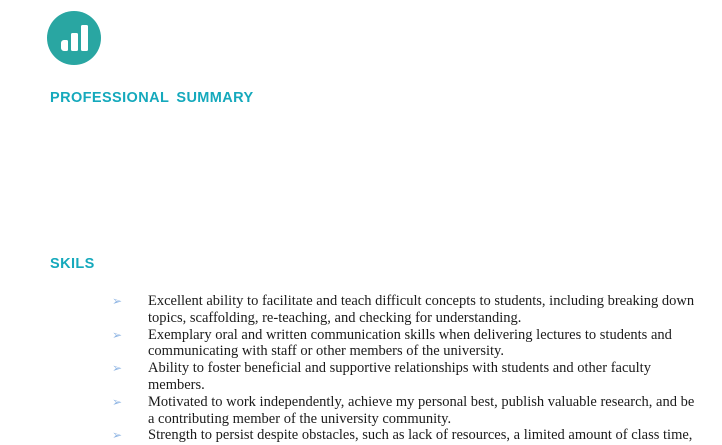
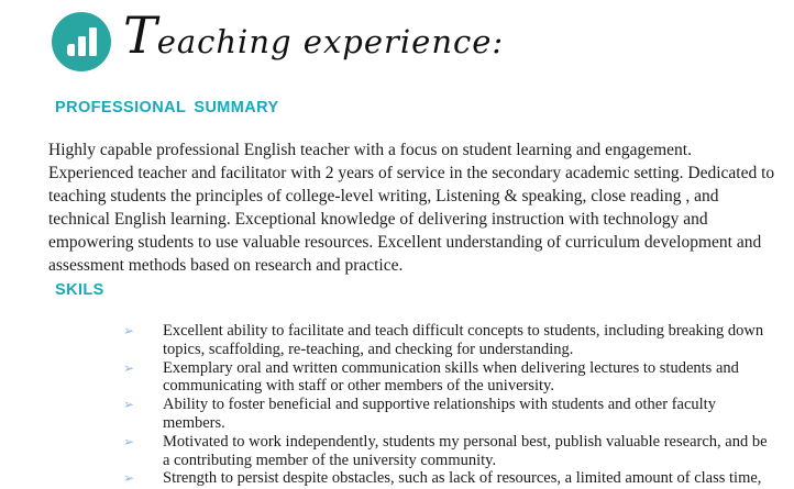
+ Teaching experience:
  PROFESSIONAL SUMMARY
+ Highly capable professional English teacher with a focus on student learning and engagement. Experienced teacher and facilitator with 2 years of service in the secondary academic setting. Dedicated to teaching students the principles of college-level writing, Listening & speaking, close reading , and technical English learning. Exceptional knowledge of delivering instruction with technology and empowering students to use valuable resources. Excellent understanding of curriculum development and assessment methods based on research and practice.
  SKILS
  ➢
  Excellent ability to facilitate and teach difficult concepts to students, including breaking down topics, scaffolding, re-teaching, and checking for understanding.
  ➢
  Exemplary oral and written communication skills when delivering lectures to students and communicating with staff or other members of the university.
  ➢
  Ability to foster beneficial and supportive relationships with students and other faculty members.
  ➢
- Motivated to work independently, achieve my personal best, publish valuable research, and be a contributing member of the university community.
+ Motivated to work independently, students my personal best, publish valuable research, and be a contributing member of the university community.
  ➢
  Strength to persist despite obstacles, such as lack of resources, a limited amount of class time,
